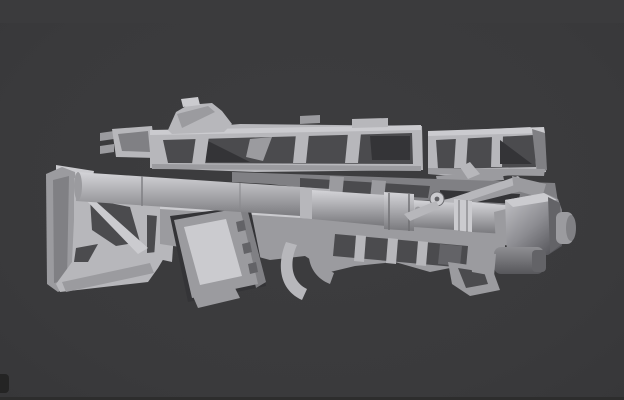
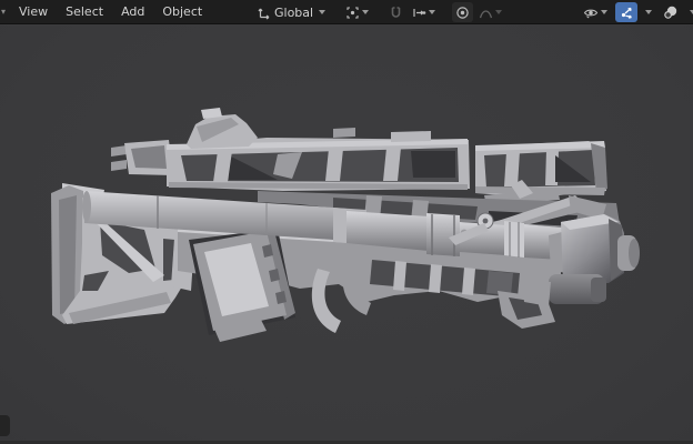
+ ▾
+ View
+ Select
+ Add
+ Object
+ Global
